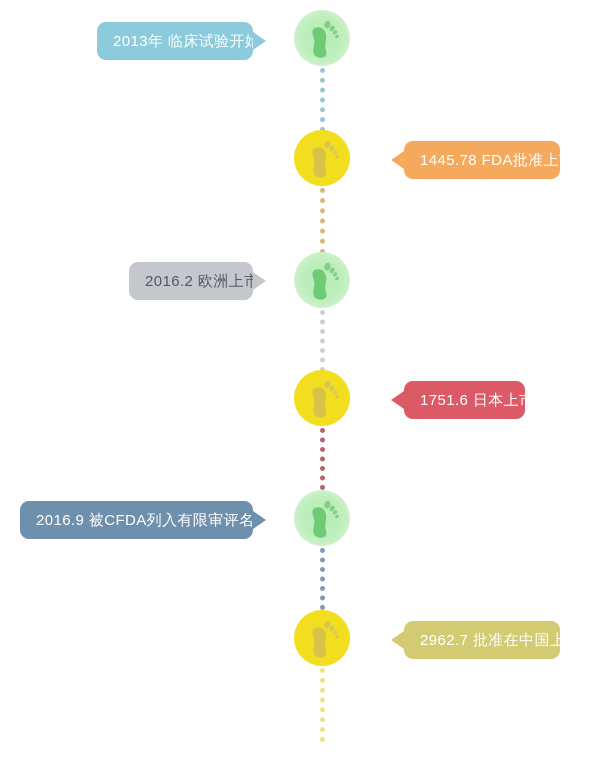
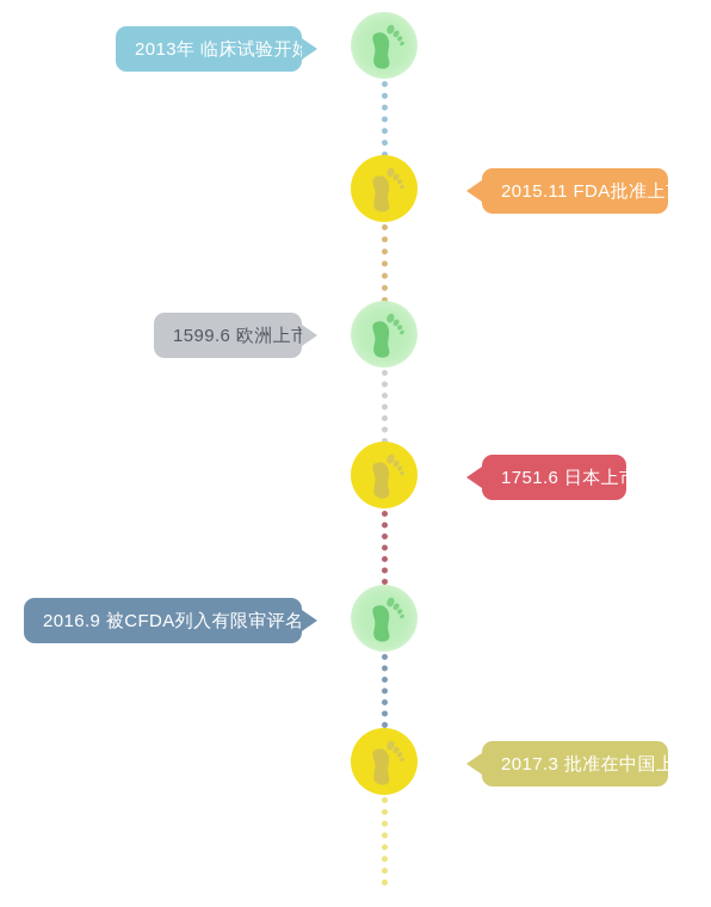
  2013年 临床试验开始
- 1445.78 FDA批准上市
+ 2015.11 FDA批准上市
- 2016.2 欧洲上市
+ 1599.6 欧洲上市
  1751.6 日本上市
  2016.9 被CFDA列入有限审评名单
- 2962.7 批准在中国上市
+ 2017.3 批准在中国上市
